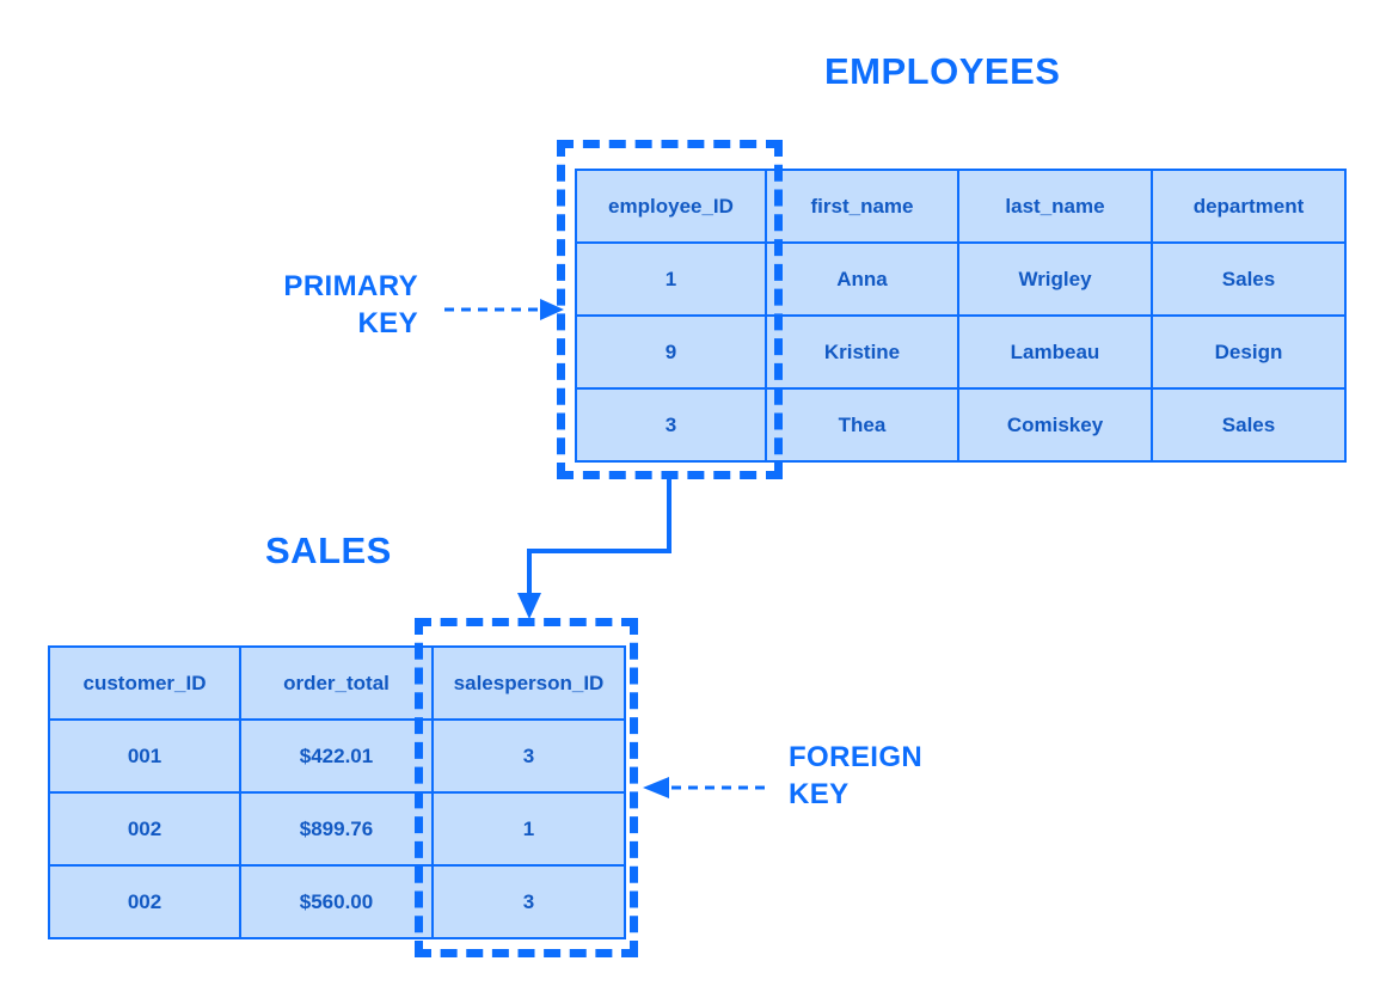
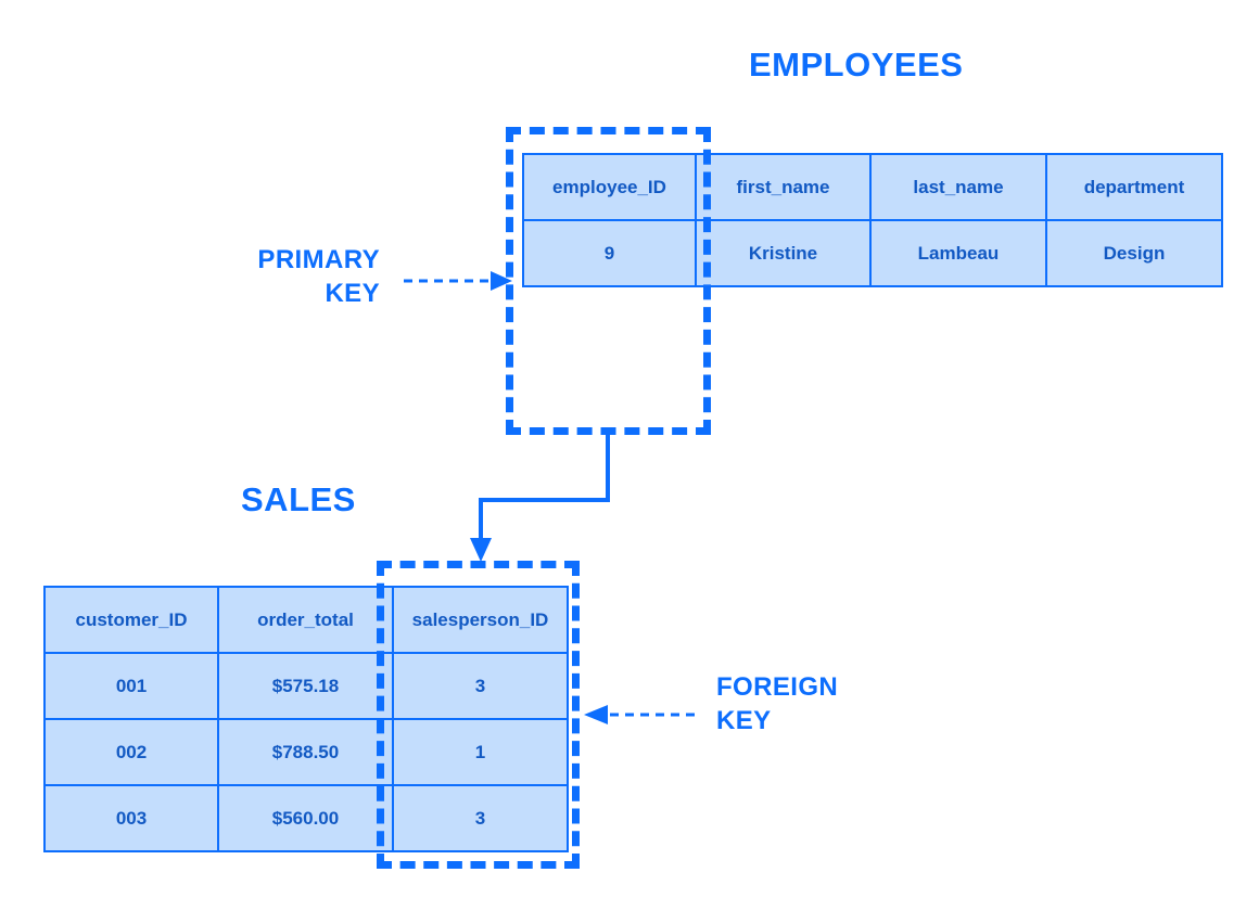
  EMPLOYEES
  employee_ID	first_name	last_name	department
- 1	Anna	Wrigley	Sales
  9	Kristine	Lambeau	Design
- 3	Thea	Comiskey	Sales
  SALES
  customer_ID	order_total	salesperson_ID
- 001	$422.01	3
+ 001	$575.18	3
- 002	$899.76	1
+ 002	$788.50	1
- 002	$560.00	3
+ 003	$560.00	3
  PRIMARY
  KEY
  FOREIGN
  KEY
